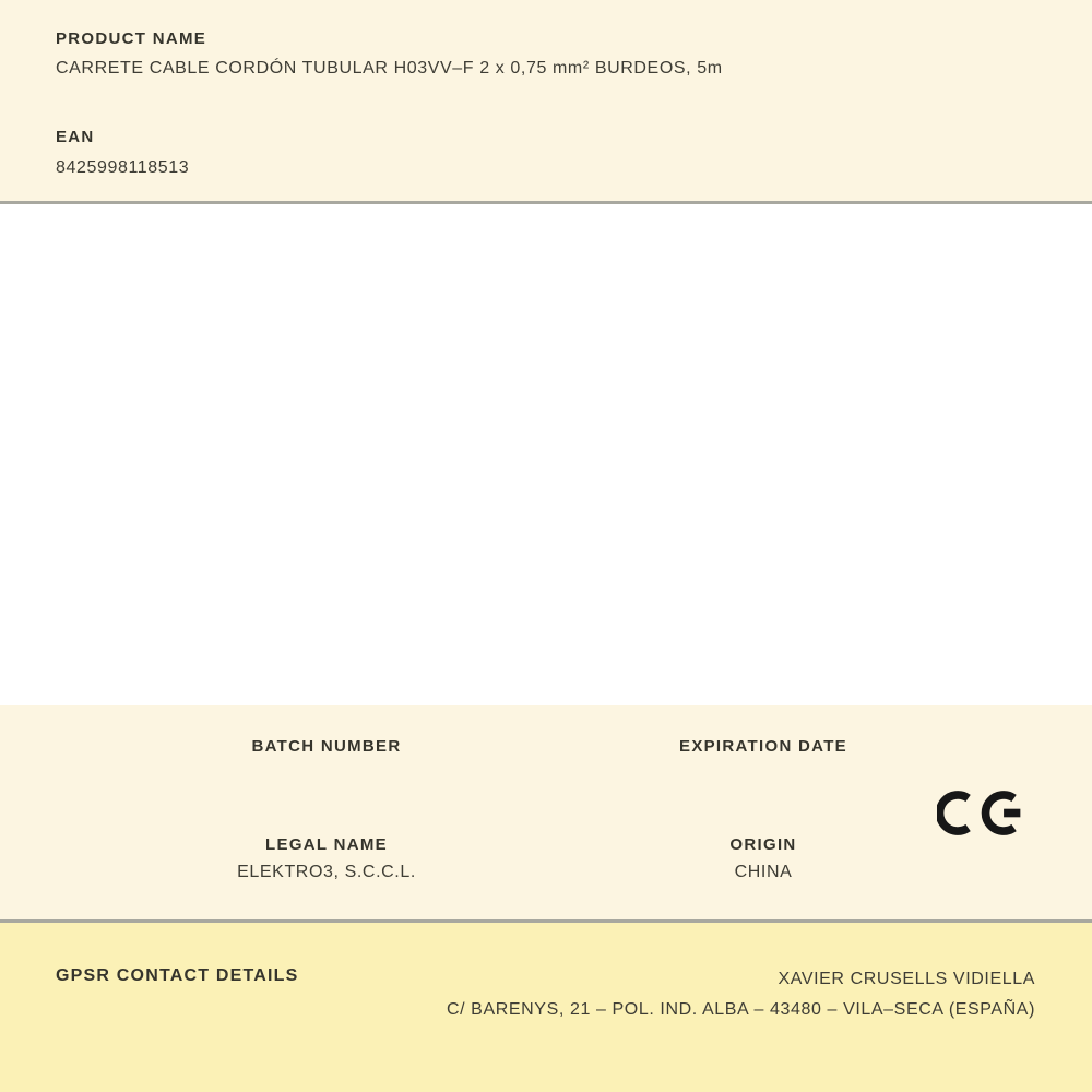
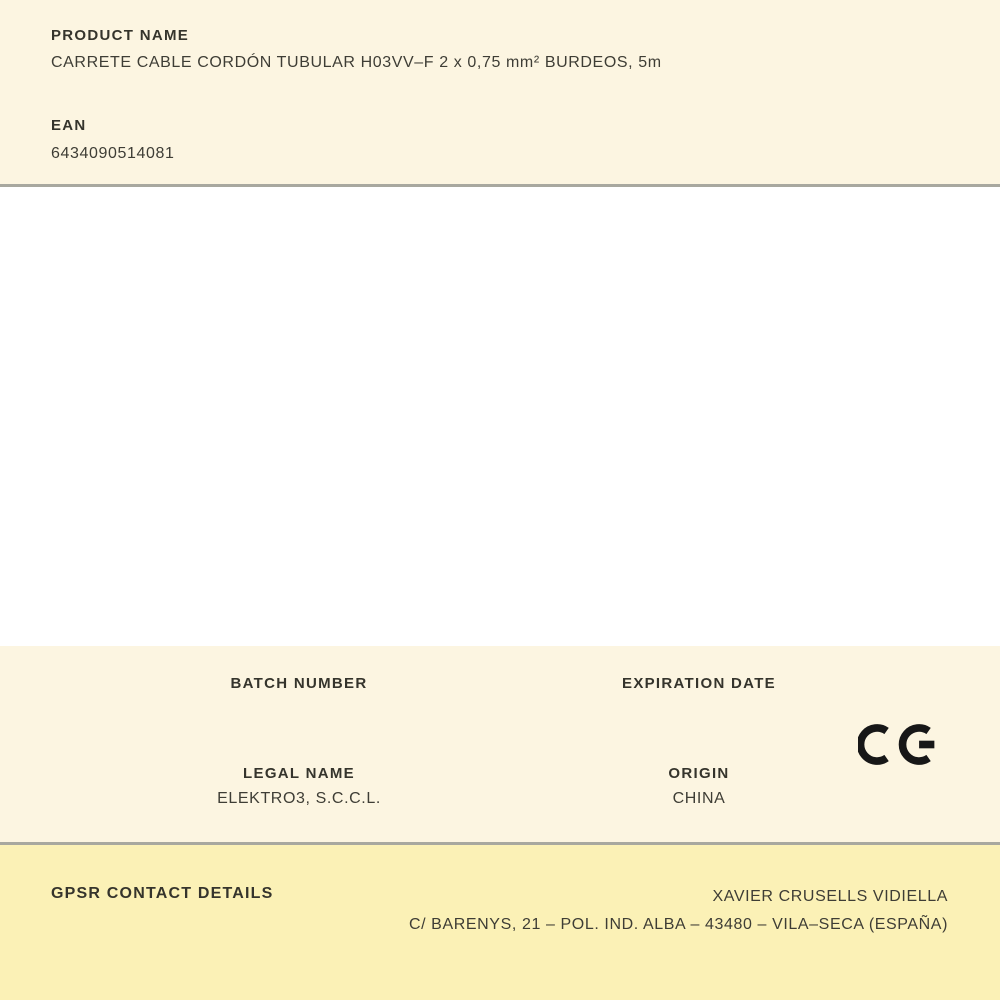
  PRODUCT NAME
  CARRETE CABLE CORDÓN TUBULAR H03VV–F 2 x 0,75 mm² BURDEOS, 5m
  EAN
- 8425998118513
+ 6434090514081
  BATCH NUMBER
  EXPIRATION DATE
  LEGAL NAME
  ELEKTRO3, S.C.C.L.
  ORIGIN
  CHINA
  GPSR CONTACT DETAILS
  XAVIER CRUSELLS VIDIELLA
  C/ BARENYS, 21 – POL. IND. ALBA – 43480 – VILA–SECA (ESPAÑA)
